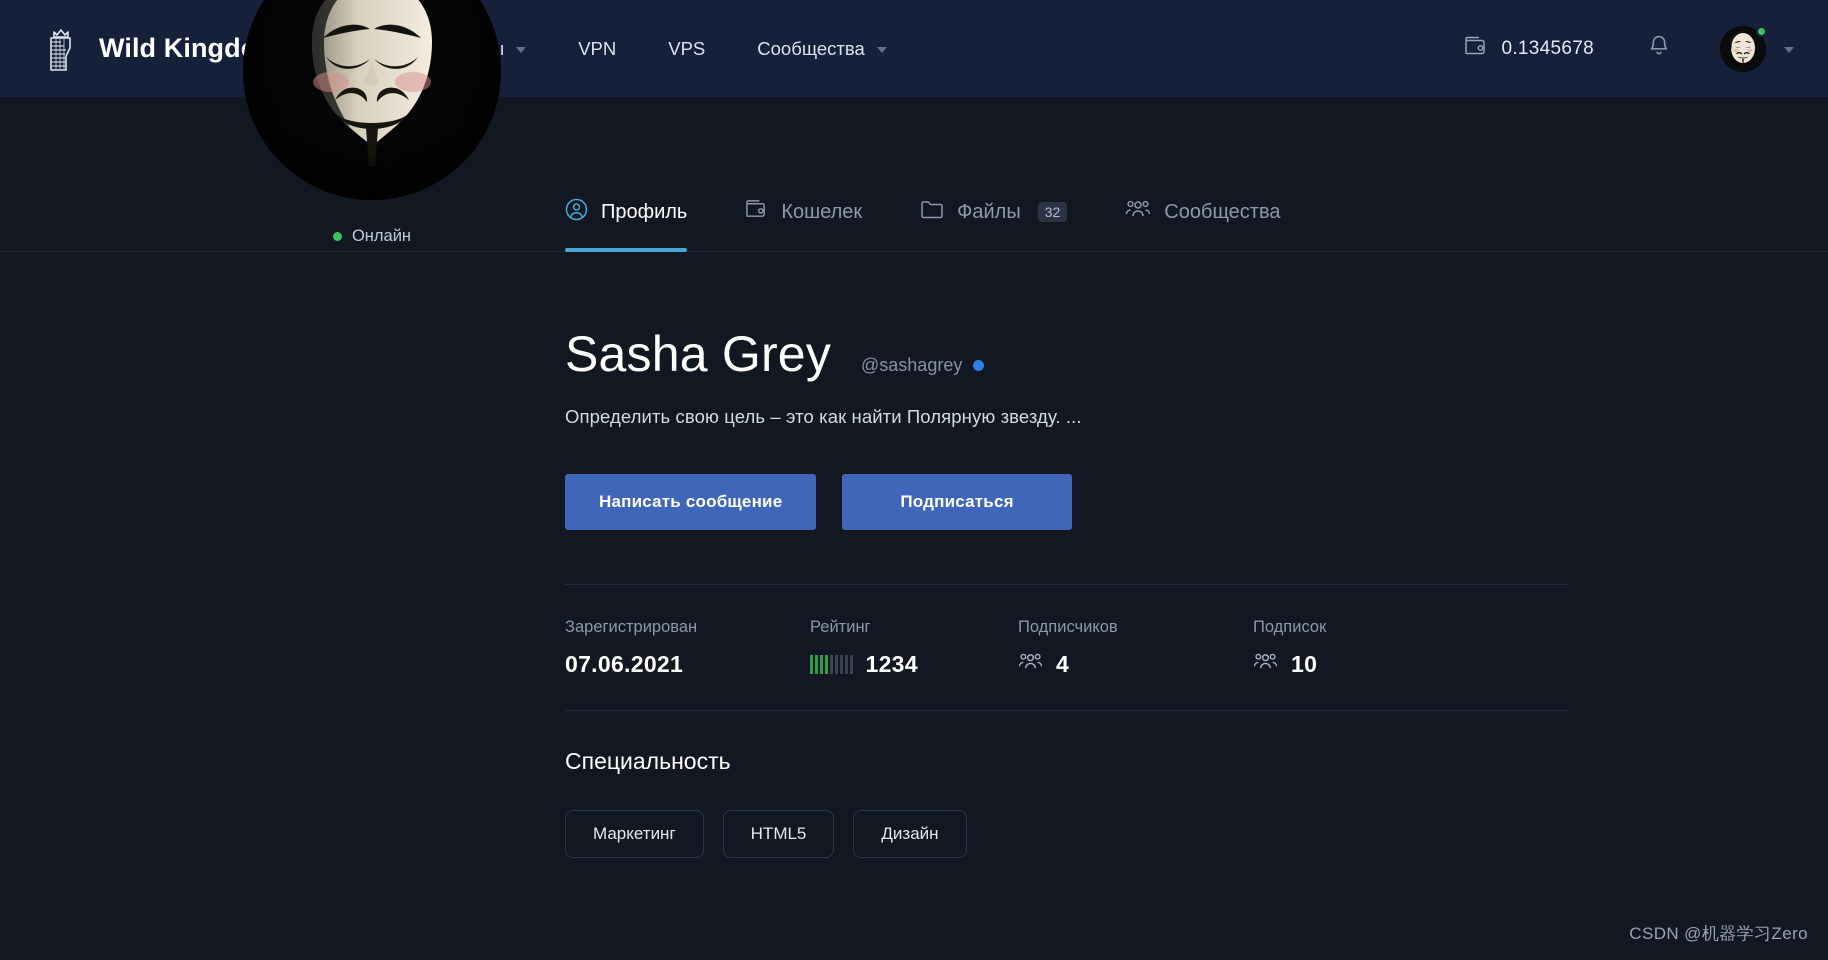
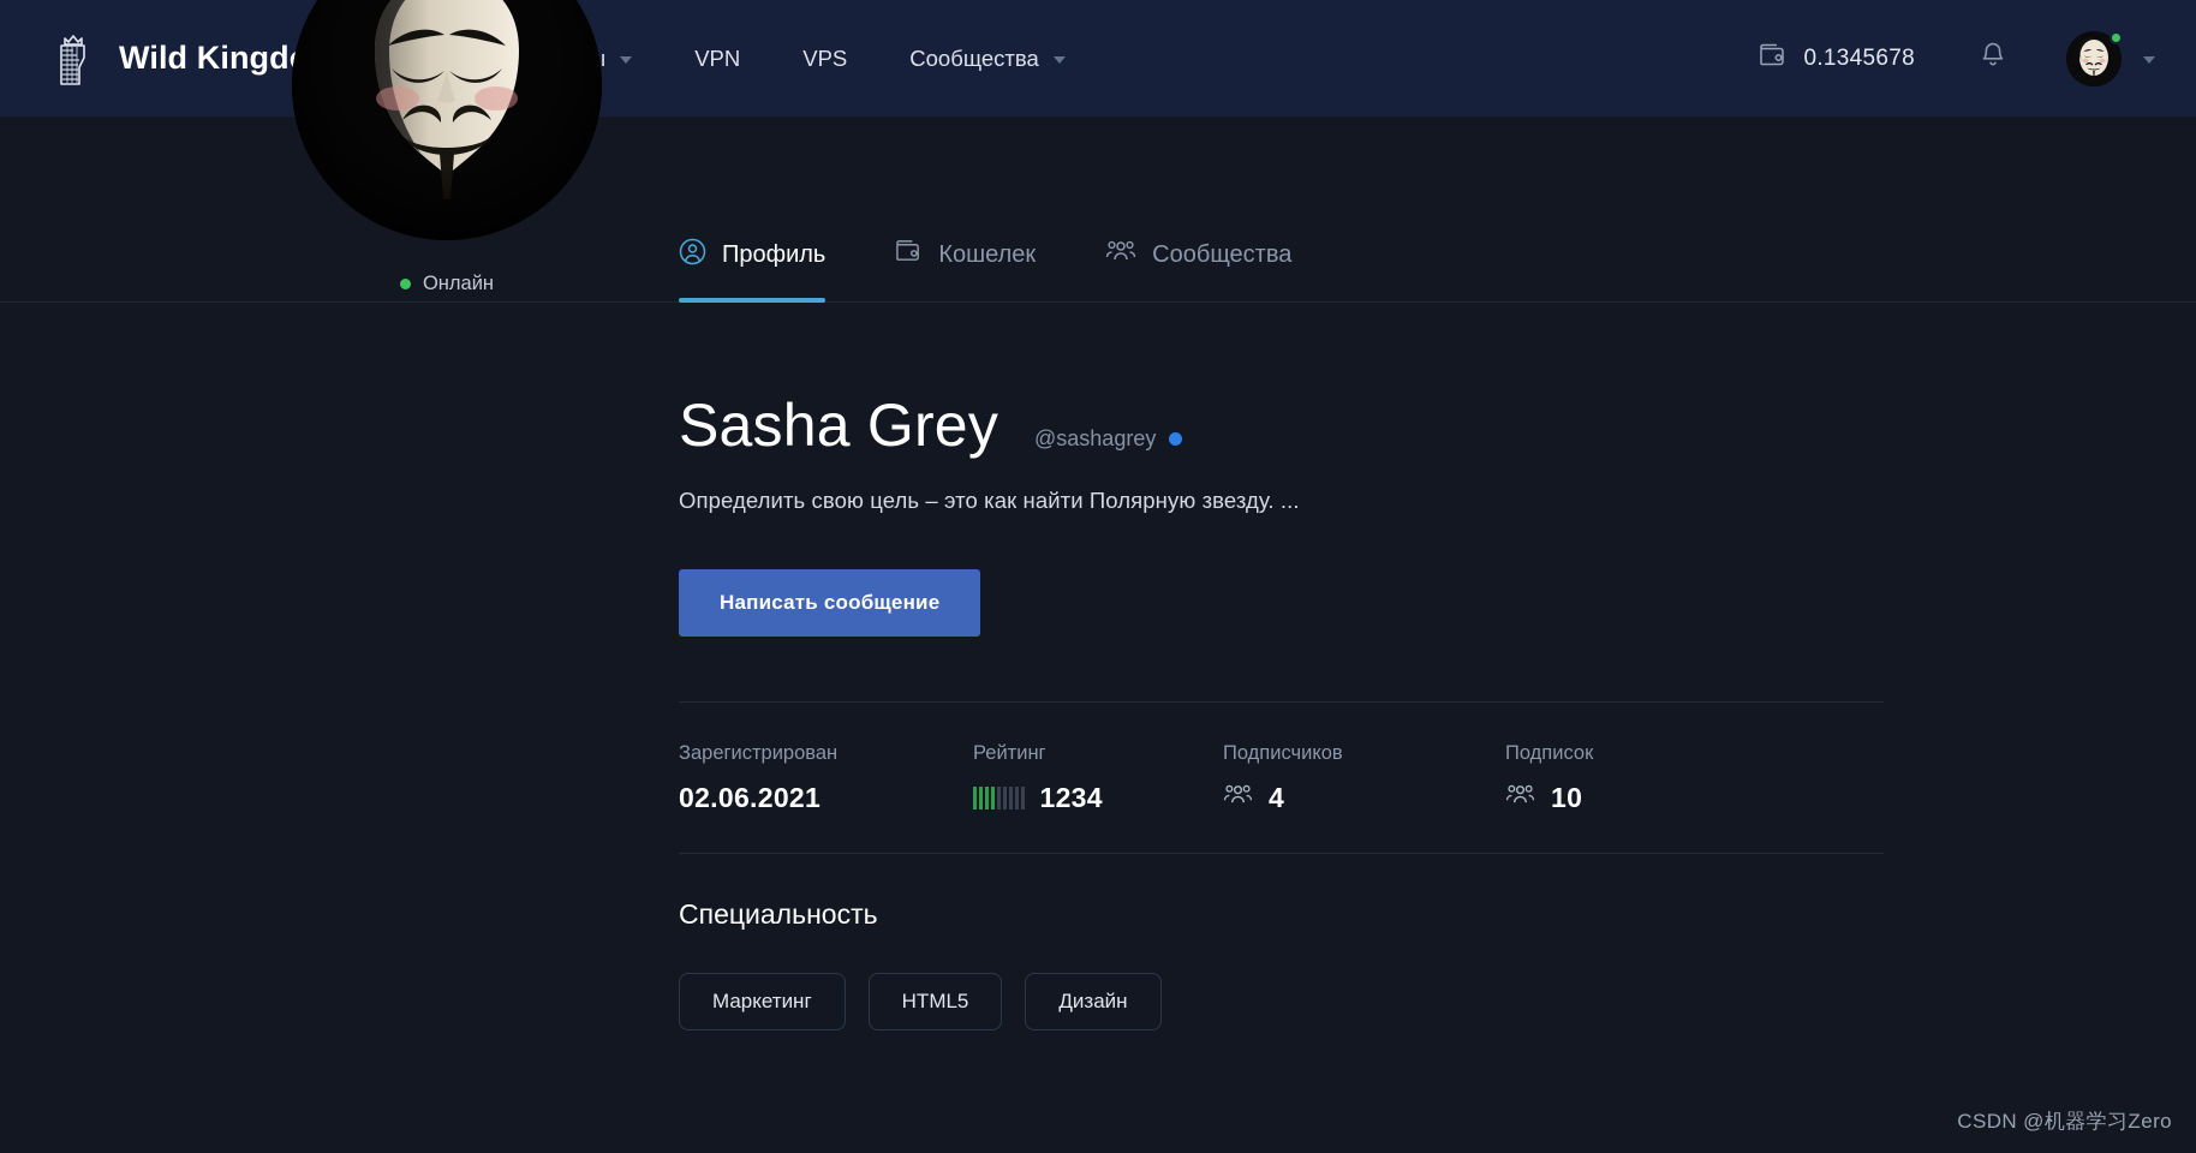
  Wild Kingd
  VPN
  VPS
  Сообщества
  0.1345678
  Профиль
  Кошелек
- Файлы
- 32
  Сообщества
  Онлайн
  Sasha Grey
  @sashagrey
  Определить свою цель – это как найти Полярную звезду. ...
  Написать сообщение
- Подписаться
  Зарегистрирован
- 07.06.2021
+ 02.06.2021
  Рейтинг
  1234
  Подписчиков
  4
  Подписок
  10
  Специальность
  Маркетинг
  HTML5
  Дизайн
  CSDN @机器学习Zero
